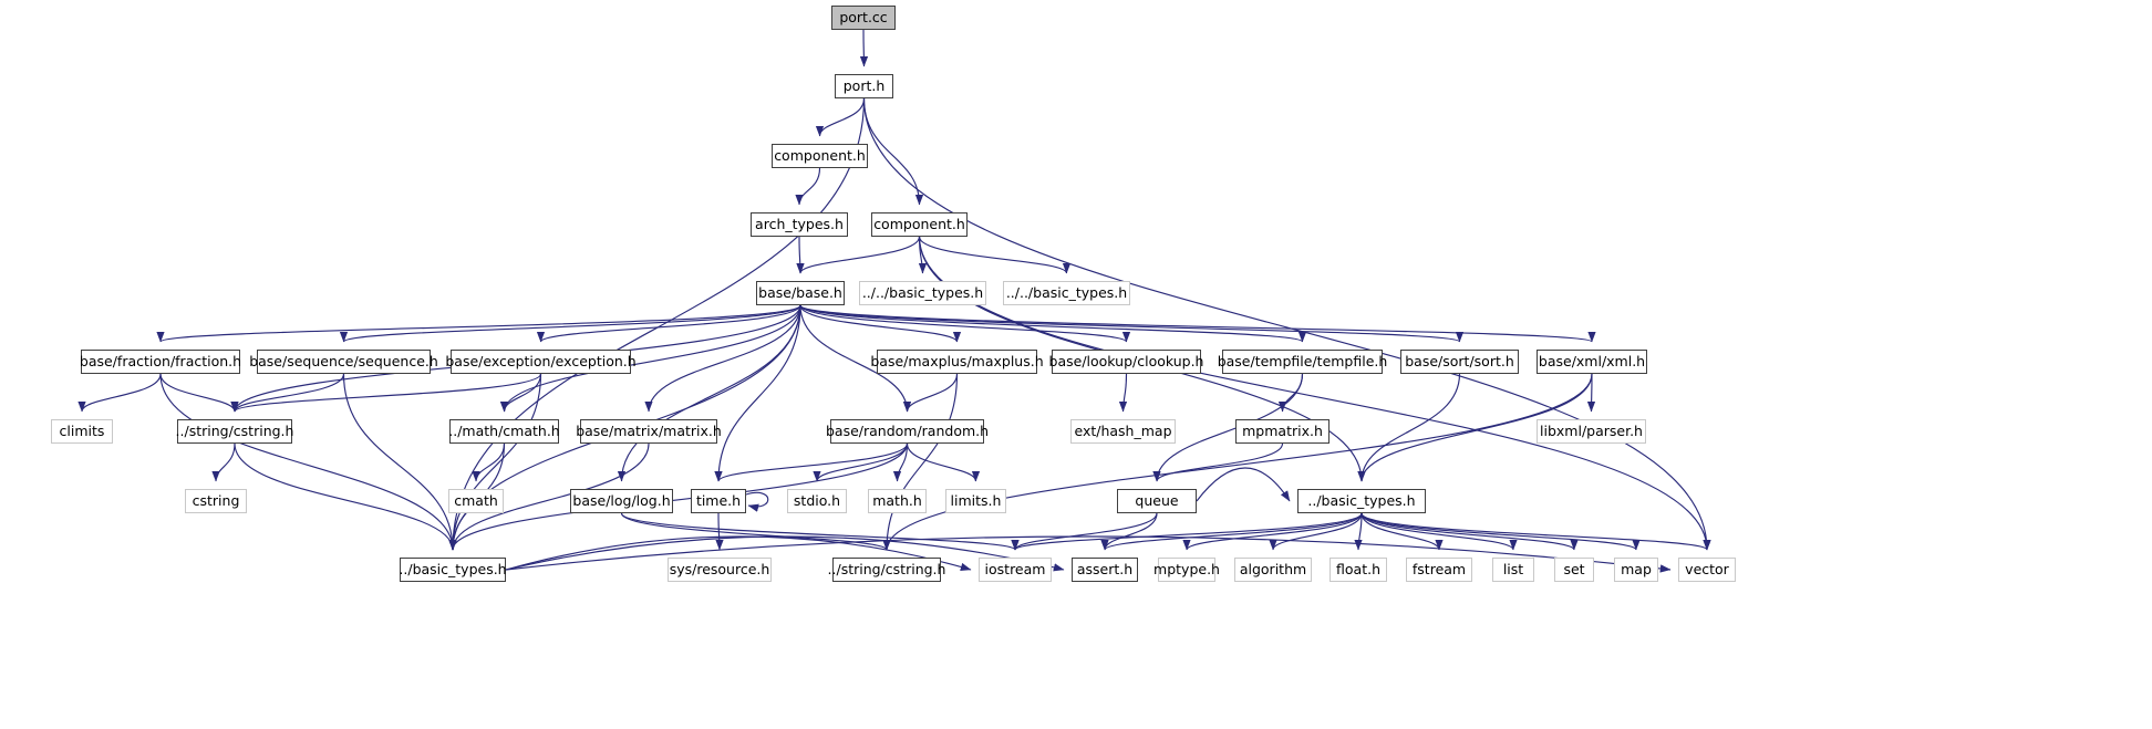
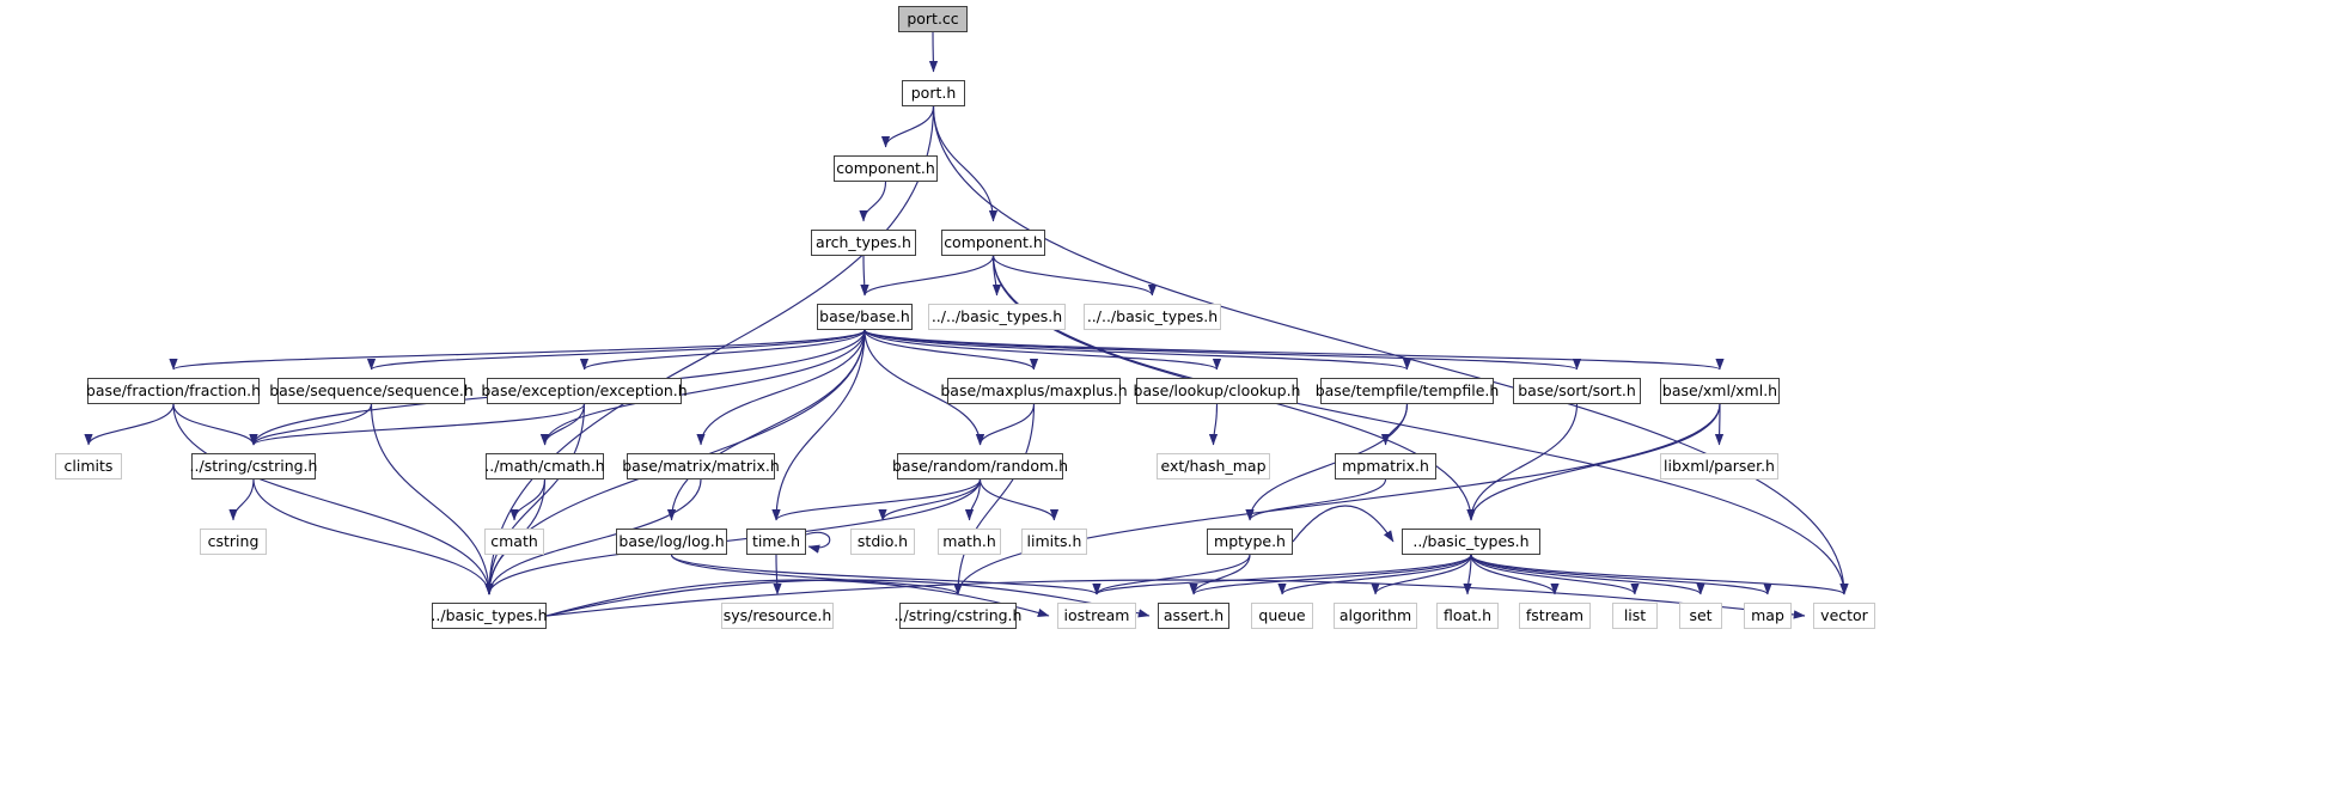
  port.cc
  port.h
  component.h
  arch_types.h
  component.h
  base/base.h
  ../../basic_types.h
  ../../basic_types.h
  base/fraction/fraction.h
  base/sequence/sequence.h
  base/exception/exception.h
  base/maxplus/maxplus.h
  base/lookup/clookup.h
  base/tempfile/tempfile.h
  base/sort/sort.h
  base/xml/xml.h
  climits
  ../string/cstring.h
  ../math/cmath.h
  base/matrix/matrix.h
  base/random/random.h
  ext/hash_map
  mpmatrix.h
  libxml/parser.h
  cstring
  cmath
  base/log/log.h
  time.h
  stdio.h
  math.h
  limits.h
- queue
+ mptype.h
  ../basic_types.h
  ../basic_types.h
  sys/resource.h
  ../string/cstring.h
  iostream
  assert.h
- mptype.h
+ queue
  algorithm
  float.h
  fstream
  list
  set
  map
  vector
